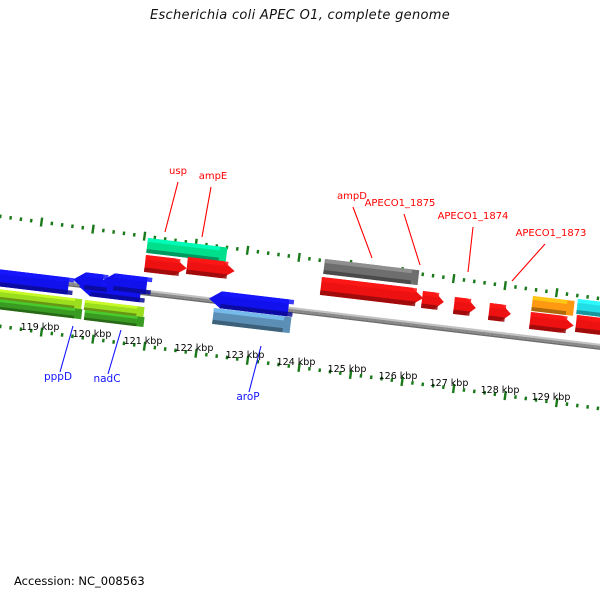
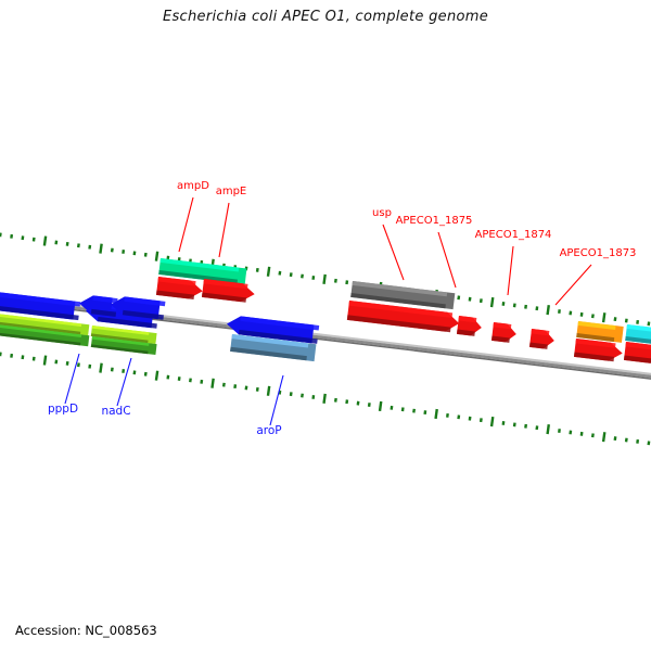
  Escherichia coli APEC O1, complete genome
- usp
+ ampD
  ampE
- ampD
+ usp
  APECO1_1875
  APECO1_1874
  APECO1_1873
  pppD
  nadC
  aroP
- 119 kbp
- 120 kbp
- 121 kbp
- 122 kbp
- 123 kbp
- 124 kbp
- 125 kbp
- 126 kbp
- 127 kbp
- 128 kbp
- 129 kbp
  Accession: NC_008563
